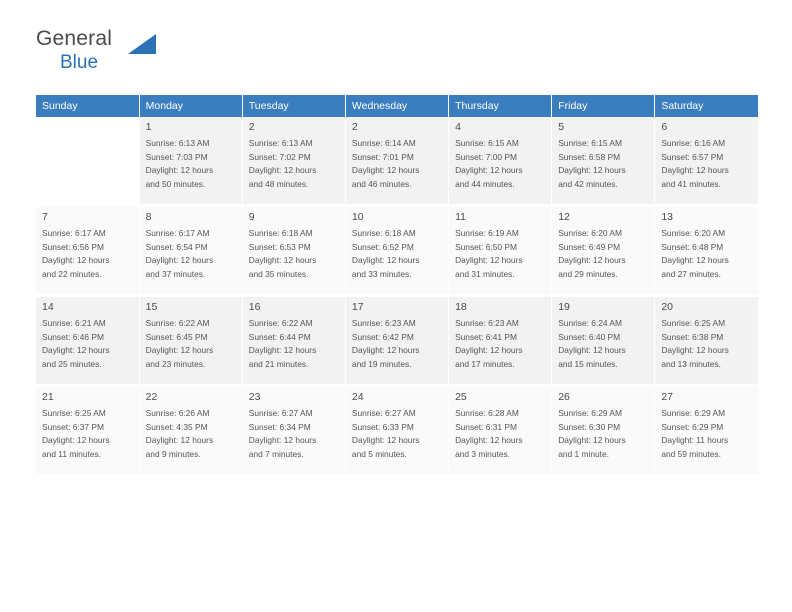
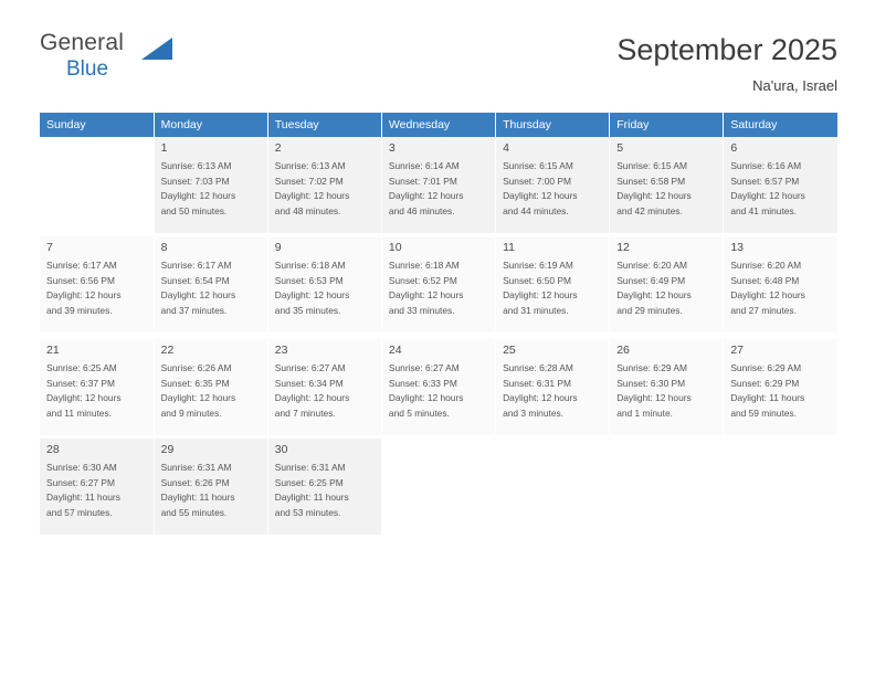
  General
  Blue
+ September 2025
+ Na'ura, Israel
  Sunday	Monday	Tuesday	Wednesday	Thursday	Friday	Saturday
- 	1Sunrise: 6:13 AMSunset: 7:03 PMDaylight: 12 hoursand 50 minutes.	2Sunrise: 6:13 AMSunset: 7:02 PMDaylight: 12 hoursand 48 minutes.	2Sunrise: 6:14 AMSunset: 7:01 PMDaylight: 12 hoursand 46 minutes.	4Sunrise: 6:15 AMSunset: 7:00 PMDaylight: 12 hoursand 44 minutes.	5Sunrise: 6:15 AMSunset: 6:58 PMDaylight: 12 hoursand 42 minutes.	6Sunrise: 6:16 AMSunset: 6:57 PMDaylight: 12 hoursand 41 minutes.
+ 	1Sunrise: 6:13 AMSunset: 7:03 PMDaylight: 12 hoursand 50 minutes.	2Sunrise: 6:13 AMSunset: 7:02 PMDaylight: 12 hoursand 48 minutes.	3Sunrise: 6:14 AMSunset: 7:01 PMDaylight: 12 hoursand 46 minutes.	4Sunrise: 6:15 AMSunset: 7:00 PMDaylight: 12 hoursand 44 minutes.	5Sunrise: 6:15 AMSunset: 6:58 PMDaylight: 12 hoursand 42 minutes.	6Sunrise: 6:16 AMSunset: 6:57 PMDaylight: 12 hoursand 41 minutes.
- 7Sunrise: 6:17 AMSunset: 6:56 PMDaylight: 12 hoursand 22 minutes.	8Sunrise: 6:17 AMSunset: 6:54 PMDaylight: 12 hoursand 37 minutes.	9Sunrise: 6:18 AMSunset: 6:53 PMDaylight: 12 hoursand 35 minutes.	10Sunrise: 6:18 AMSunset: 6:52 PMDaylight: 12 hoursand 33 minutes.	11Sunrise: 6:19 AMSunset: 6:50 PMDaylight: 12 hoursand 31 minutes.	12Sunrise: 6:20 AMSunset: 6:49 PMDaylight: 12 hoursand 29 minutes.	13Sunrise: 6:20 AMSunset: 6:48 PMDaylight: 12 hoursand 27 minutes.
+ 7Sunrise: 6:17 AMSunset: 6:56 PMDaylight: 12 hoursand 39 minutes.	8Sunrise: 6:17 AMSunset: 6:54 PMDaylight: 12 hoursand 37 minutes.	9Sunrise: 6:18 AMSunset: 6:53 PMDaylight: 12 hoursand 35 minutes.	10Sunrise: 6:18 AMSunset: 6:52 PMDaylight: 12 hoursand 33 minutes.	11Sunrise: 6:19 AMSunset: 6:50 PMDaylight: 12 hoursand 31 minutes.	12Sunrise: 6:20 AMSunset: 6:49 PMDaylight: 12 hoursand 29 minutes.	13Sunrise: 6:20 AMSunset: 6:48 PMDaylight: 12 hoursand 27 minutes.
- 14Sunrise: 6:21 AMSunset: 6:46 PMDaylight: 12 hoursand 25 minutes.	15Sunrise: 6:22 AMSunset: 6:45 PMDaylight: 12 hoursand 23 minutes.	16Sunrise: 6:22 AMSunset: 6:44 PMDaylight: 12 hoursand 21 minutes.	17Sunrise: 6:23 AMSunset: 6:42 PMDaylight: 12 hoursand 19 minutes.	18Sunrise: 6:23 AMSunset: 6:41 PMDaylight: 12 hoursand 17 minutes.	19Sunrise: 6:24 AMSunset: 6:40 PMDaylight: 12 hoursand 15 minutes.	20Sunrise: 6:25 AMSunset: 6:38 PMDaylight: 12 hoursand 13 minutes.
- 21Sunrise: 6:25 AMSunset: 6:37 PMDaylight: 12 hoursand 11 minutes.	22Sunrise: 6:26 AMSunset: 4:35 PMDaylight: 12 hoursand 9 minutes.	23Sunrise: 6:27 AMSunset: 6:34 PMDaylight: 12 hoursand 7 minutes.	24Sunrise: 6:27 AMSunset: 6:33 PMDaylight: 12 hoursand 5 minutes.	25Sunrise: 6:28 AMSunset: 6:31 PMDaylight: 12 hoursand 3 minutes.	26Sunrise: 6:29 AMSunset: 6:30 PMDaylight: 12 hoursand 1 minute.	27Sunrise: 6:29 AMSunset: 6:29 PMDaylight: 11 hoursand 59 minutes.
+ 21Sunrise: 6:25 AMSunset: 6:37 PMDaylight: 12 hoursand 11 minutes.	22Sunrise: 6:26 AMSunset: 6:35 PMDaylight: 12 hoursand 9 minutes.	23Sunrise: 6:27 AMSunset: 6:34 PMDaylight: 12 hoursand 7 minutes.	24Sunrise: 6:27 AMSunset: 6:33 PMDaylight: 12 hoursand 5 minutes.	25Sunrise: 6:28 AMSunset: 6:31 PMDaylight: 12 hoursand 3 minutes.	26Sunrise: 6:29 AMSunset: 6:30 PMDaylight: 12 hoursand 1 minute.	27Sunrise: 6:29 AMSunset: 6:29 PMDaylight: 11 hoursand 59 minutes.
+ 28Sunrise: 6:30 AMSunset: 6:27 PMDaylight: 11 hoursand 57 minutes.	29Sunrise: 6:31 AMSunset: 6:26 PMDaylight: 11 hoursand 55 minutes.	30Sunrise: 6:31 AMSunset: 6:25 PMDaylight: 11 hoursand 53 minutes.
